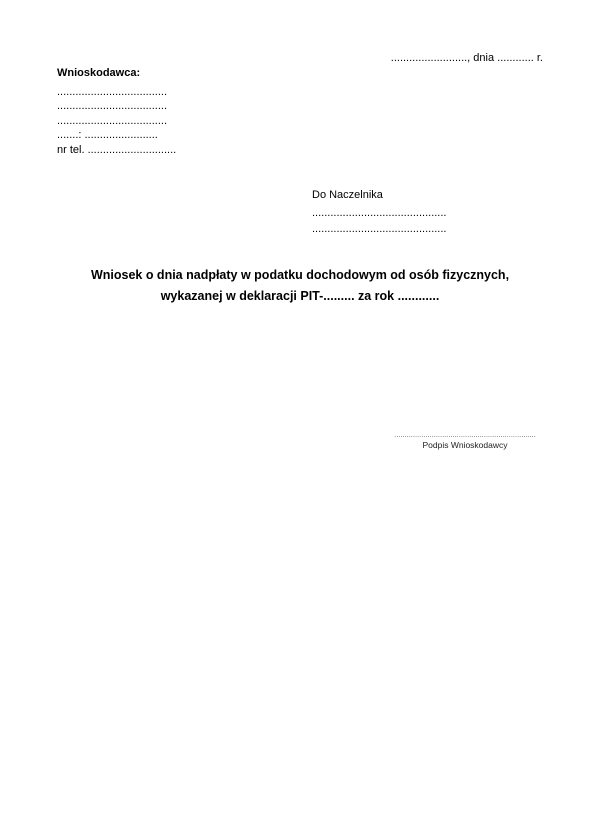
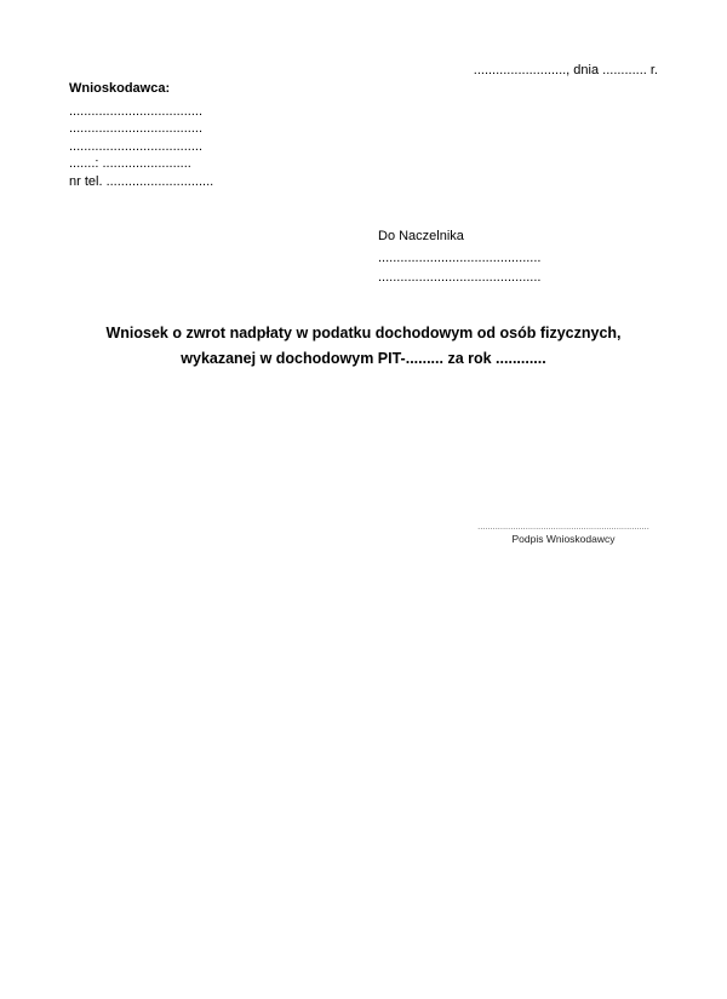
  ........................., dnia ............ r.
  Wnioskodawca:
  ....................................
  ....................................
  ....................................
  .......: ........................
  nr tel. .............................
  Do Naczelnika
  ............................................
  ............................................
- Wniosek o dnia nadpłaty w podatku dochodowym od osób fizycznych,
+ Wniosek o zwrot nadpłaty w podatku dochodowym od osób fizycznych,
- wykazanej w deklaracji PIT-......... za rok ............
+ wykazanej w dochodowym PIT-......... za rok ............
  ....................................................................
  Podpis Wnioskodawcy
